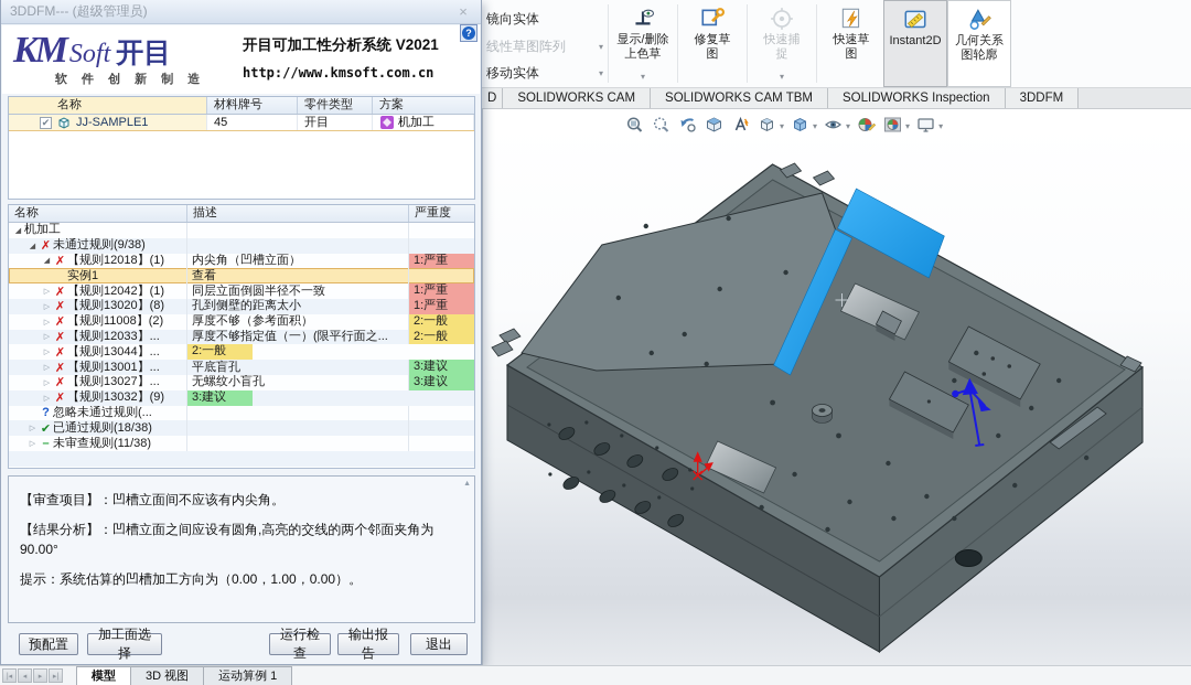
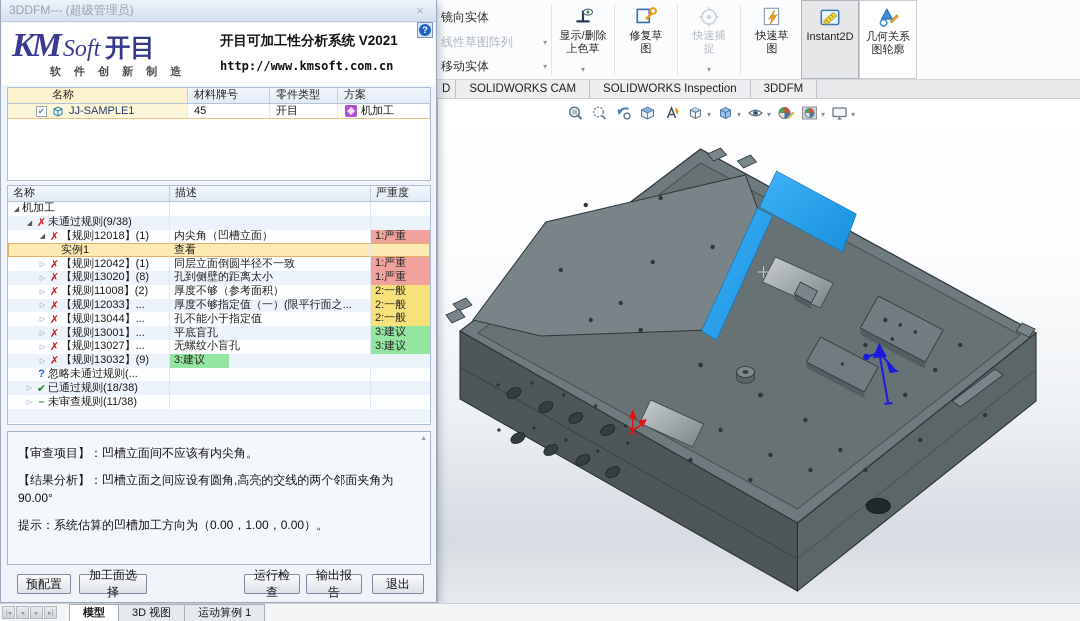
  镜向实体
  线性草图阵列
  ▾
  移动实体
  ▾
  显示/删除
  上色草
  ▾
  修复草
  图
  快速捕
  捉
  ▾
  快速草
  图
  Instant2D
  几何关系
  图轮廓
  D
  SOLIDWORKS CAM
- SOLIDWORKS CAM TBM
  SOLIDWORKS Inspection
  3DDFM
  ▾
  ▾
  ▾
  ▾
  ▾
  模型
  3D 视图
  运动算例 1
  3DDFM--- (超级管理员)
  ×
  KM Soft 开目
  软 件 创 新 制 造
  开目可加工性分析系统 V2021
  http://www.kmsoft.com.cn
  ?
  名称
  材料牌号
  零件类型
  方案
  ✔
  JJ-SAMPLE1
  45
  开目
  机加工
  名称
  描述
  严重度
  机加工
  ✗
  未通过规则(9/38)
  ✗
  【规则12018】(1)
  内尖角（凹槽立面）
  1:严重
  实例1
  查看
  ✗
  【规则12042】(1)
  同层立面倒圆半径不一致
  1:严重
  ✗
  【规则13020】(8)
  孔到侧壁的距离太小
  1:严重
  ✗
  【规则11008】(2)
  厚度不够（参考面积）
  2:一般
  ✗
  【规则12033】...
  厚度不够指定值（一）(限平行面之...
  2:一般
  ✗
  【规则13044】...
+ 孔不能小于指定值
  2:一般
  ✗
  【规则13001】...
  平底盲孔
  3:建议
  ✗
  【规则13027】...
  无螺纹小盲孔
  3:建议
  ✗
  【规则13032】(9)
  3:建议
  ?
  忽略未通过规则(...
  ✔
  已通过规则(18/38)
  –
  未审查规则(11/38)
  【审查项目】：凹槽立面间不应该有内尖角。
  【结果分析】：凹槽立面之间应设有圆角,高亮的交线的两个邻面夹角为 90.00°
  提示：系统估算的凹槽加工方向为（0.00，1.00，0.00）。
  预配置
  加工面选择
  运行检查
  输出报告
  退出
